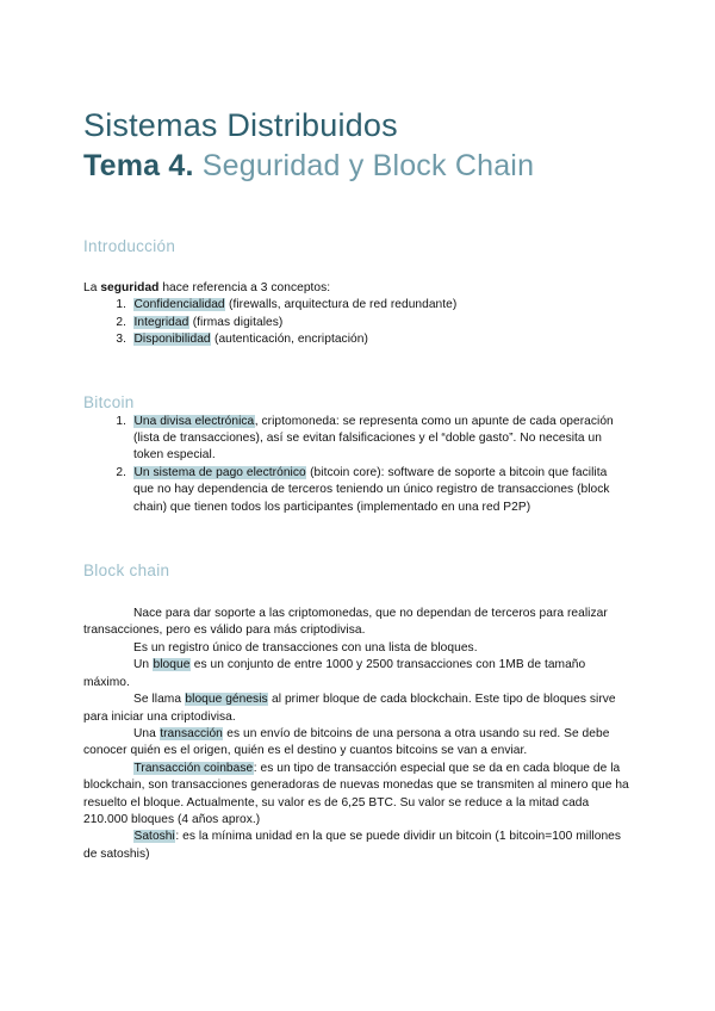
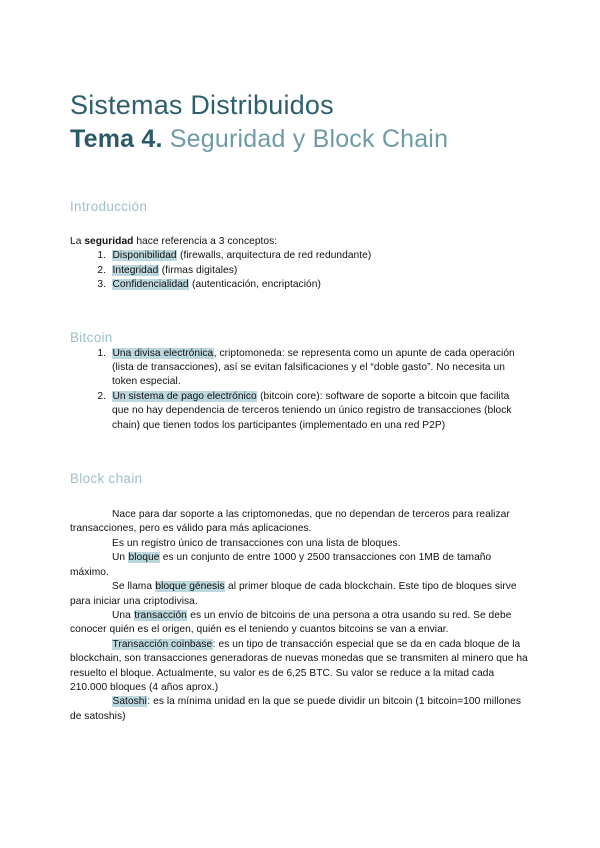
  Sistemas Distribuidos
  Tema 4. Seguridad y Block Chain
  Introducción
  La seguridad hace referencia a 3 conceptos:
  1.
- Confidencialidad (firewalls, arquitectura de red redundante)
+ Disponibilidad (firewalls, arquitectura de red redundante)
  2.
  Integridad (firmas digitales)
  3.
- Disponibilidad (autenticación, encriptación)
+ Confidencialidad (autenticación, encriptación)
  Bitcoin
  1.
  Una divisa electrónica, criptomoneda: se representa como un apunte de cada operación (lista de transacciones), así se evitan falsificaciones y el “doble gasto”. No necesita un token especial.
  2.
  Un sistema de pago electrónico (bitcoin core): software de soporte a bitcoin que facilita que no hay dependencia de terceros teniendo un único registro de transacciones (block chain) que tienen todos los participantes (implementado en una red P2P)
  Block chain
- Nace para dar soporte a las criptomonedas, que no dependan de terceros para realizar transacciones, pero es válido para más criptodivisa.
+ Nace para dar soporte a las criptomonedas, que no dependan de terceros para realizar transacciones, pero es válido para más aplicaciones.
  Es un registro único de transacciones con una lista de bloques.
  Un bloque es un conjunto de entre 1000 y 2500 transacciones con 1MB de tamaño máximo.
  Se llama bloque génesis al primer bloque de cada blockchain. Este tipo de bloques sirve para iniciar una criptodivisa.
- Una transacción es un envío de bitcoins de una persona a otra usando su red. Se debe conocer quién es el origen, quién es el destino y cuantos bitcoins se van a enviar.
+ Una transacción es un envío de bitcoins de una persona a otra usando su red. Se debe conocer quién es el origen, quién es el teniendo y cuantos bitcoins se van a enviar.
  Transacción coinbase: es un tipo de transacción especial que se da en cada bloque de la blockchain, son transacciones generadoras de nuevas monedas que se transmiten al minero que ha resuelto el bloque. Actualmente, su valor es de 6,25 BTC. Su valor se reduce a la mitad cada 210.000 bloques (4 años aprox.)
  Satoshi: es la mínima unidad en la que se puede dividir un bitcoin (1 bitcoin=100 millones de satoshis)
